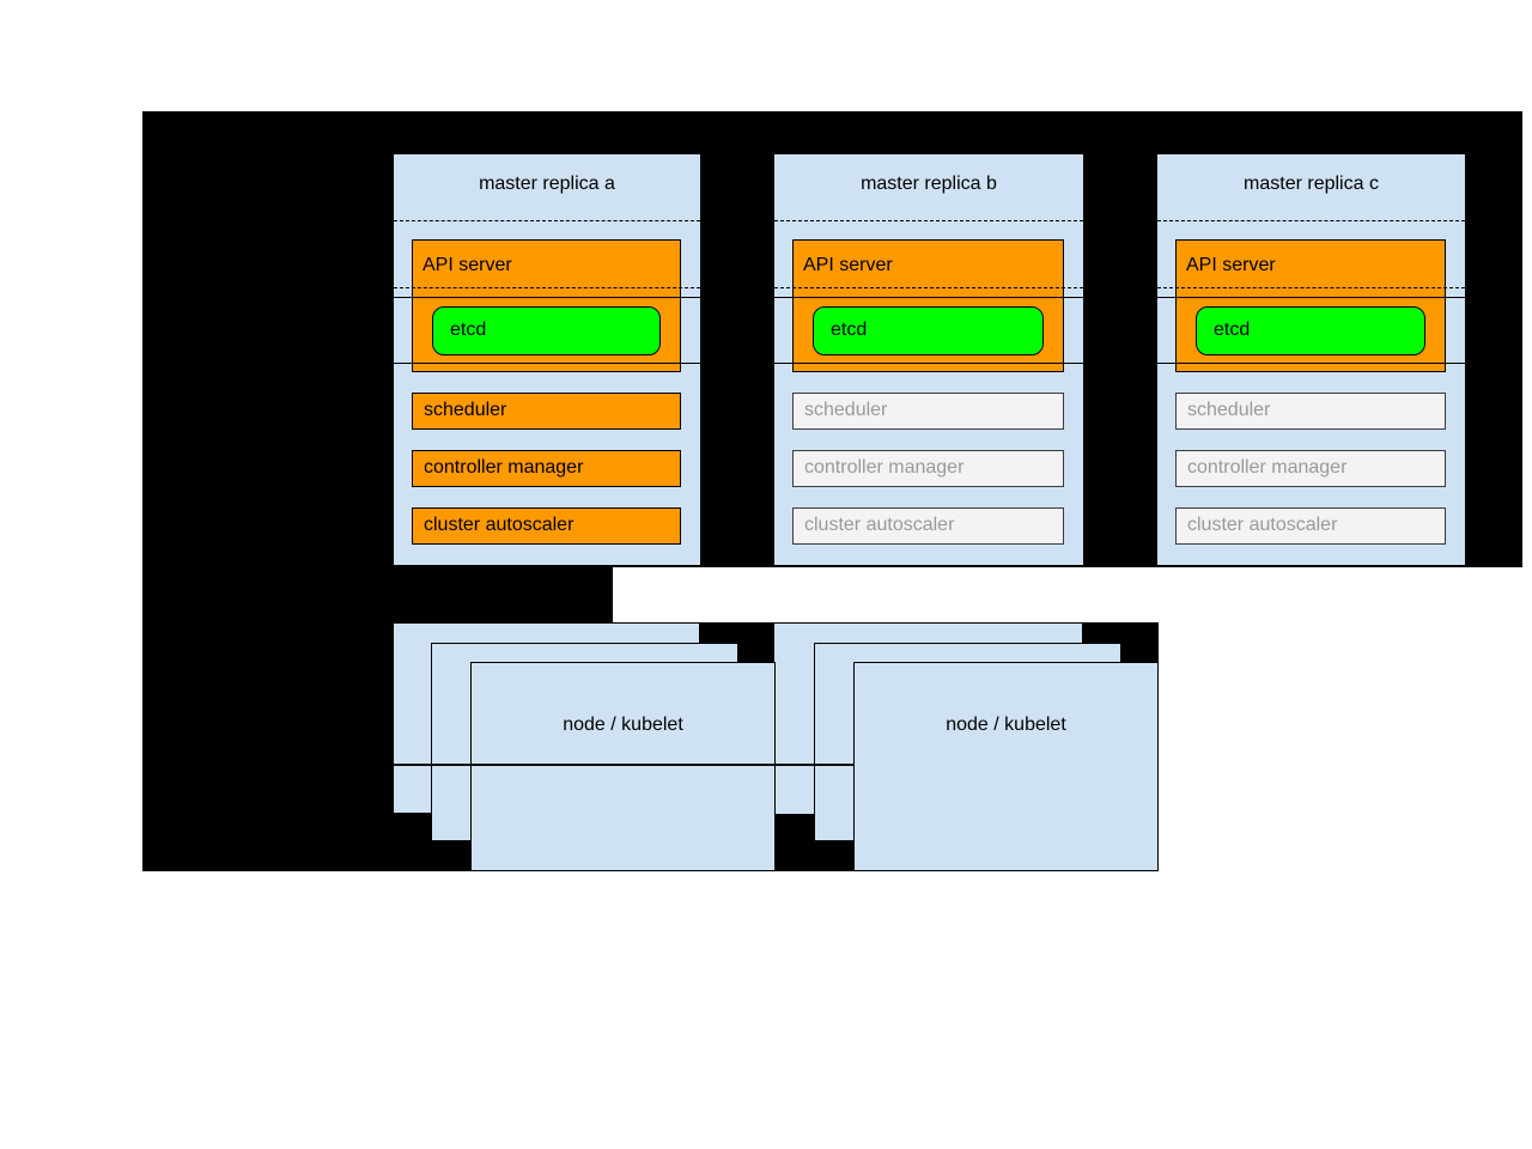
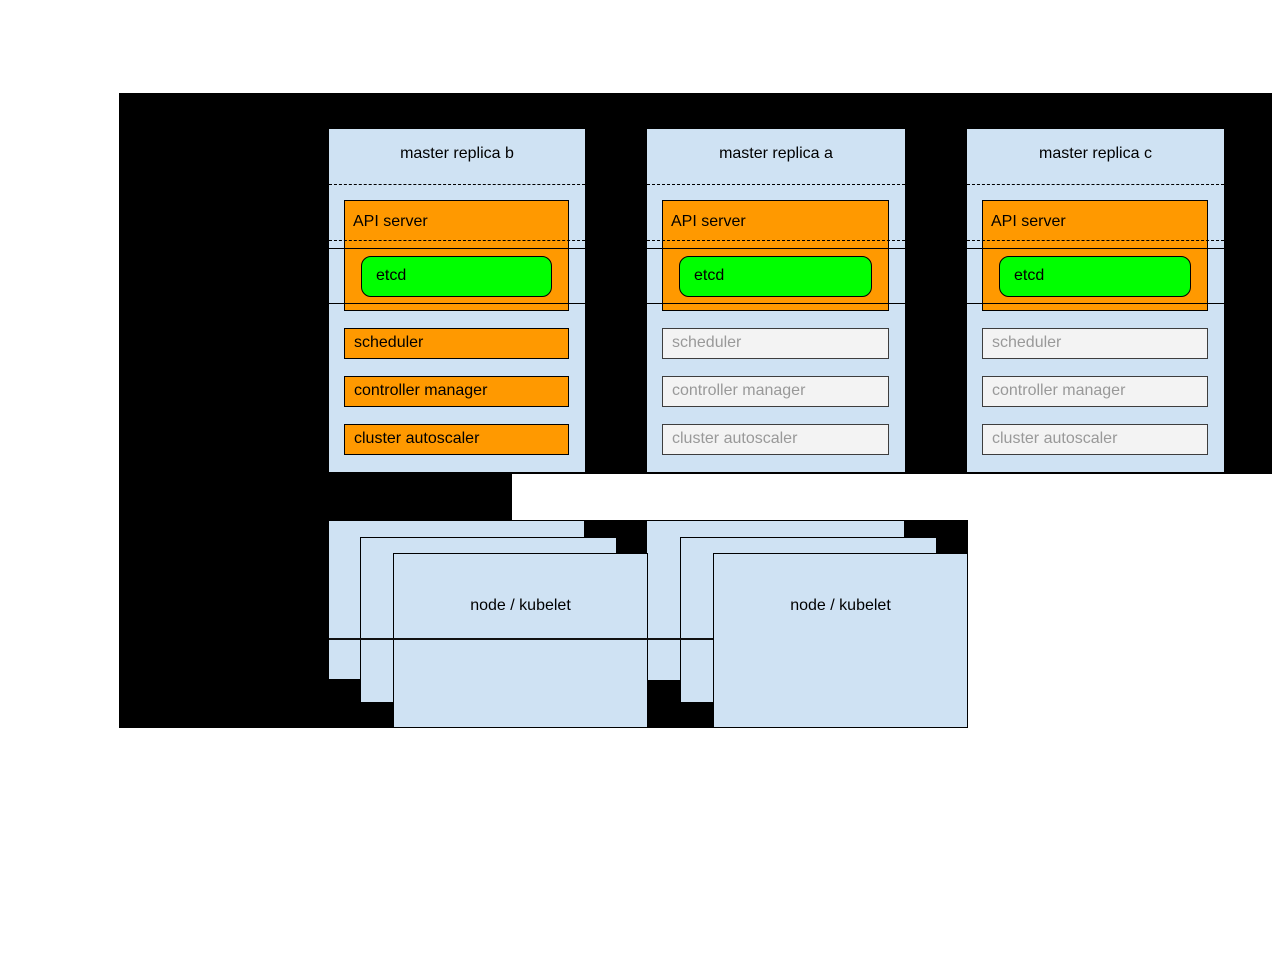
- master replica a
+ master replica b
  API server
  etcd
  scheduler
  controller manager
  cluster autoscaler
- master replica b
+ master replica a
  API server
  etcd
  scheduler
  controller manager
  cluster autoscaler
  master replica c
  API server
  etcd
  scheduler
  controller manager
  cluster autoscaler
  node / kubelet
  node / kubelet
